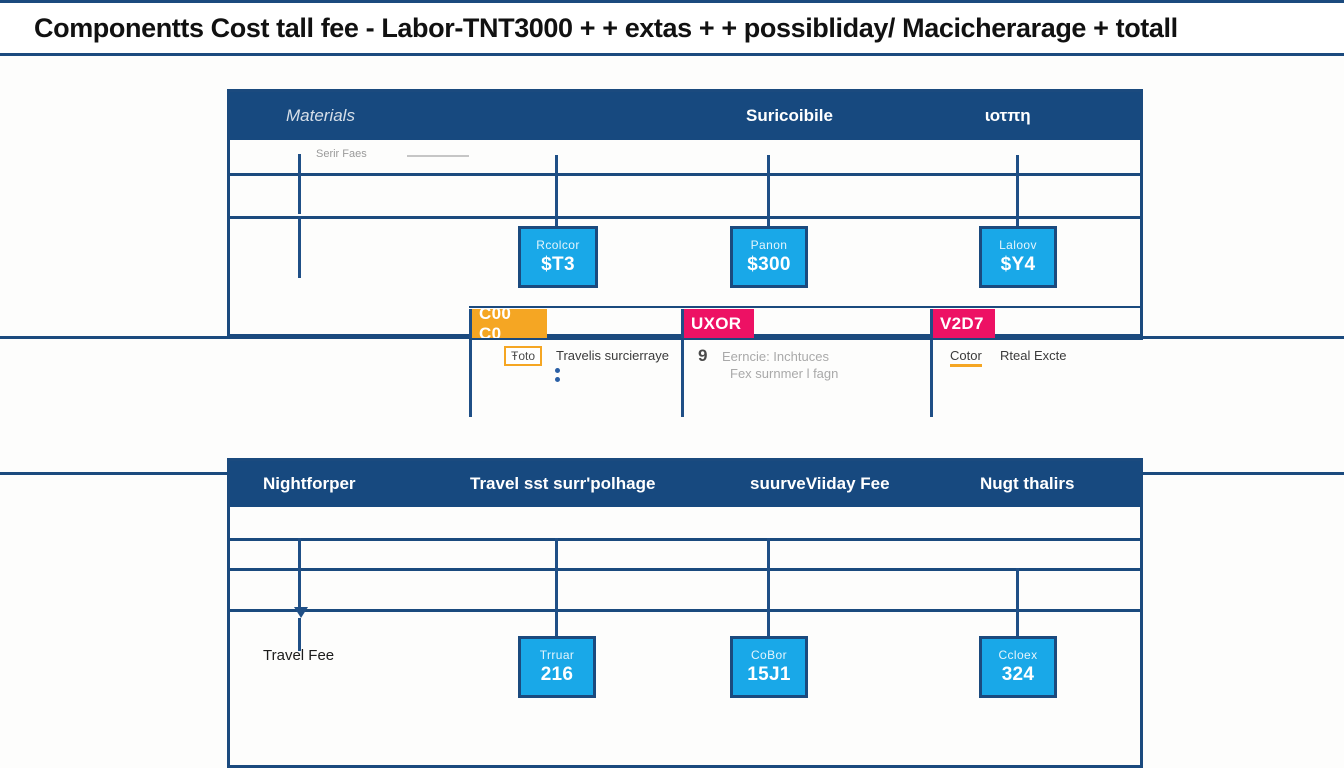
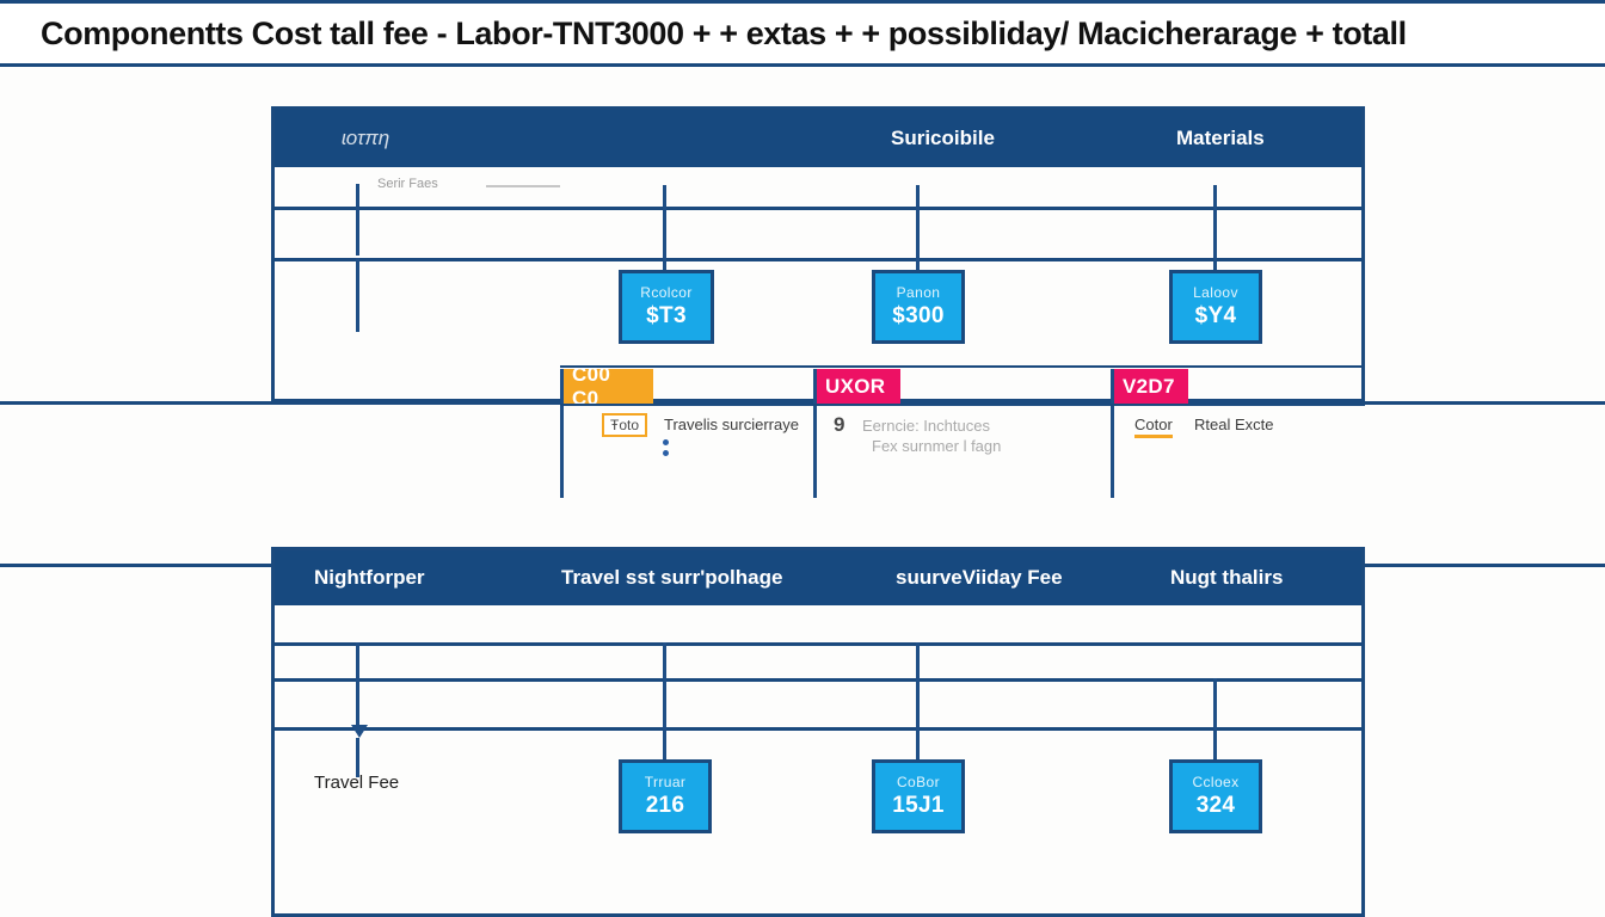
  Componentts Cost tall fee - Labor-TNT3000 + + extas + + possibliday/ Macicherarage + totall
- Materials
+ ɩοτπη
  Suricoibile
- ɩοτπη
+ Materials
  Serir Faes
  Rcolcor
  $T3
  Panon
  $300
  Laloov
  $Y4
  C00 C0
  UXOR
  V2D7
  Ŧoto
  Travelis surcierraye
  9
  Eerncie: Inchtuces
  Fex surnmer l fagn
  Cotor
  Rteal Excte
  Nightforper
  Travel sst surr'polhage
  suurveViiday Fee
  Nugt thalirs
  Travel Fee
  Trruar
  216
  CoBor
  15J1
  Ccloex
  324
